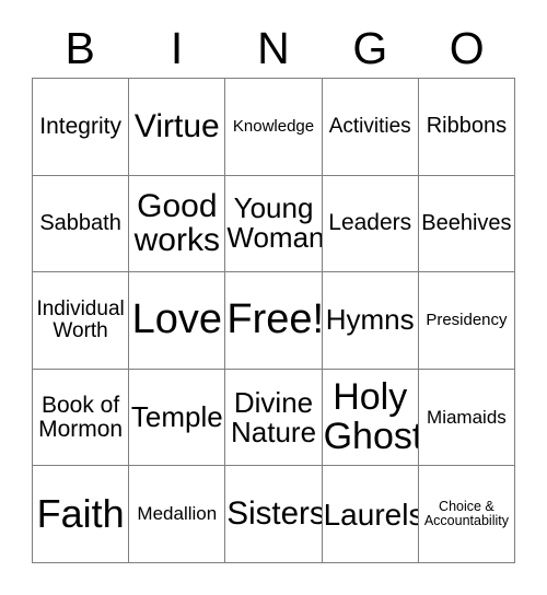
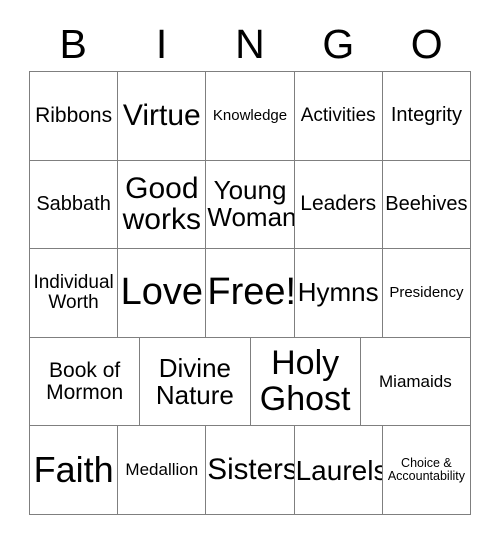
  B
  I
  N
  G
  O
- Integrity
+ Ribbons
  Virtue
  Knowledge
  Activities
- Ribbons
+ Integrity
  Sabbath
  Good
  works
  Young
  Woman
  Leaders
  Beehives
  Individual
  Worth
  Love
  Free!
  Hymns
  Presidency
  Book of
  Mormon
- Temple
  Divine
  Nature
  Holy
  Ghost
  Miamaids
  Faith
  Medallion
  Sisters
  Laurels
  Choice &
  Accountability
